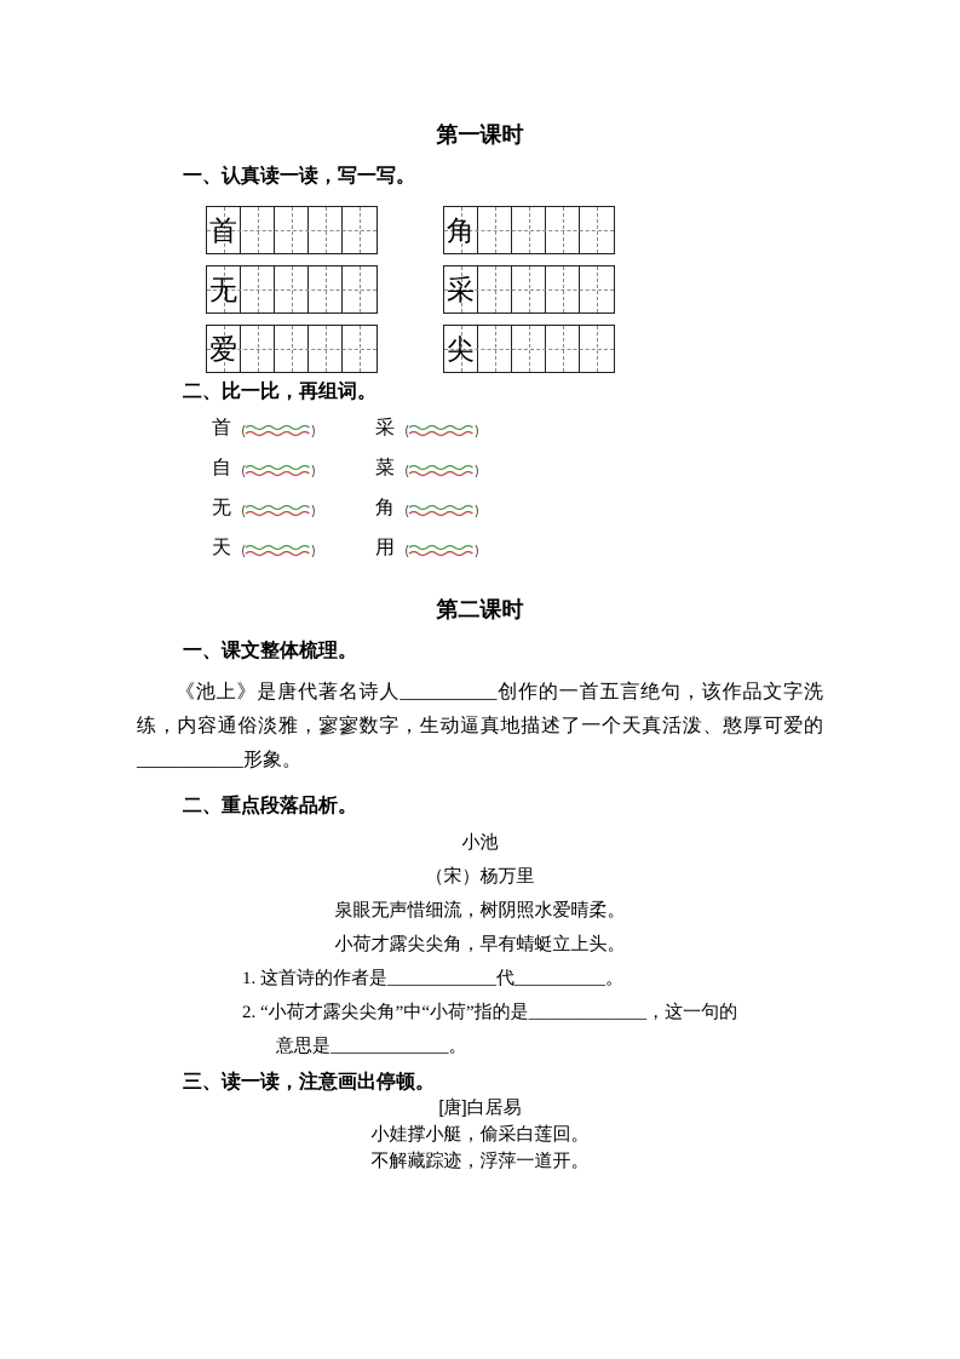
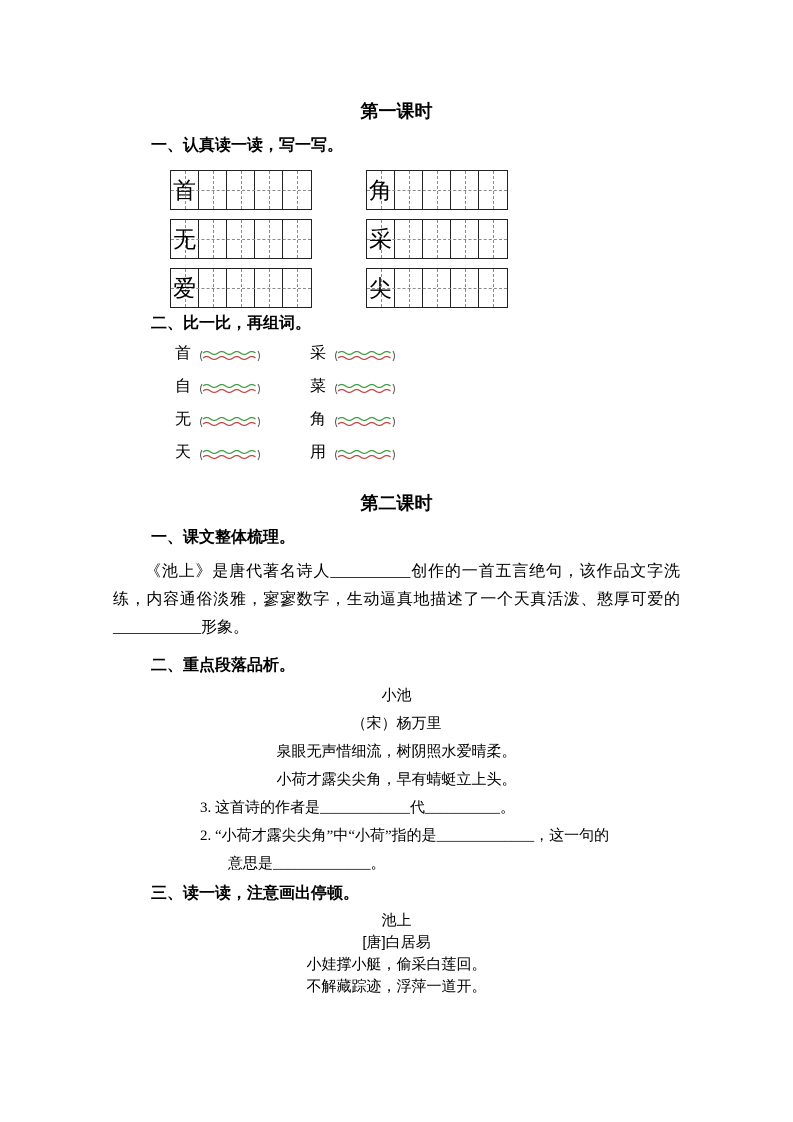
  第一课时
  一、认真读一读，写一写。
  首
  无
  爱
  角
  采
  尖
  二、比一比，再组词。
  首
  自
  无
  天
  采
  菜
  角
  用
  第二课时
  一、课文整体梳理。
  《池上》是唐代著名诗人__________创作的一首五言绝句，该作品文字洗练，内容通俗淡雅，寥寥数字，生动逼真地描述了一个天真活泼、憨厚可爱的___________形象。
  二、重点段落品析。
  小池
  （宋）杨万里
  泉眼无声惜细流，树阴照水爱晴柔。
  小荷才露尖尖角，早有蜻蜓立上头。
- 1. 这首诗的作者是____________代__________。
+ 3. 这首诗的作者是____________代__________。
  2. “小荷才露尖尖角”中“小荷”指的是_____________，这一句的
  意思是_____________。
  三、读一读，注意画出停顿。
+ 池上
  [唐]白居易
  小娃撑小艇，偷采白莲回。
  不解藏踪迹，浮萍一道开。
